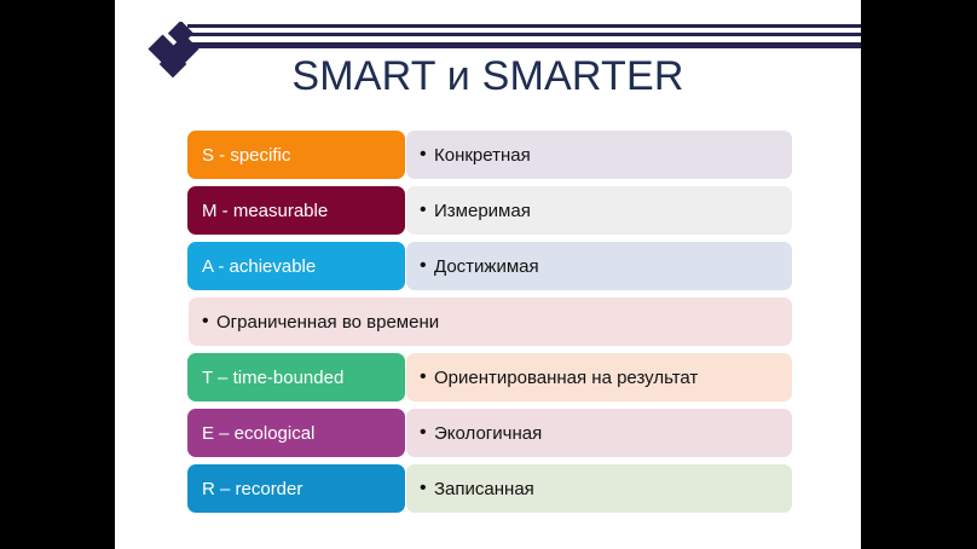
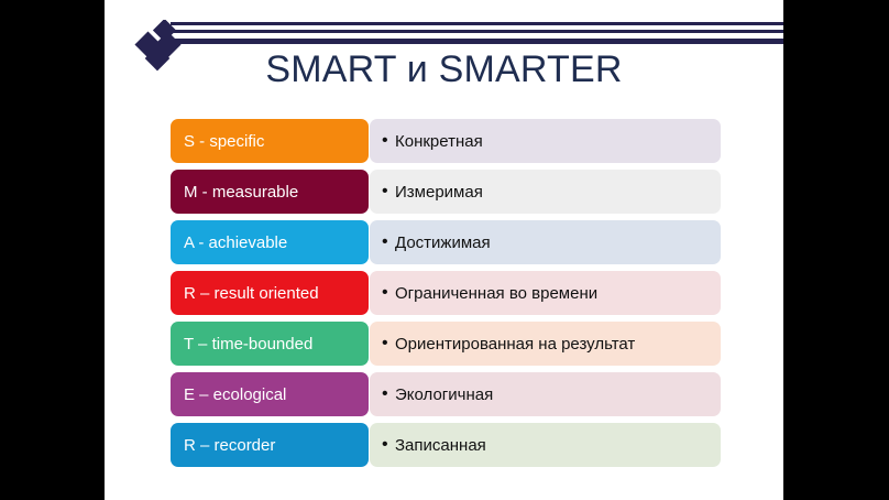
  SMART и SMARTER
  S - specific
  •
  Конкретная
  M - measurable
  •
  Измеримая
  A - achievable
  •
  Достижимая
+ R – result oriented
  •
  Ограниченная во времени
  T – time-bounded
  •
  Ориентированная на результат
  E – ecological
  •
  Экологичная
  R – recorder
  •
  Записанная
